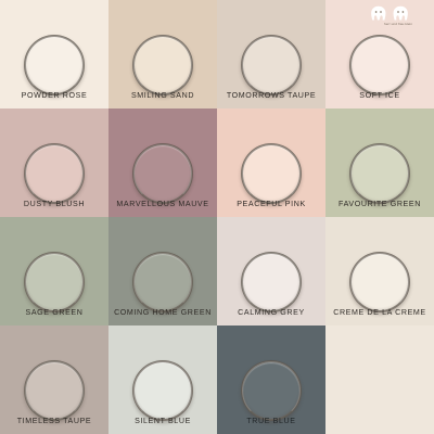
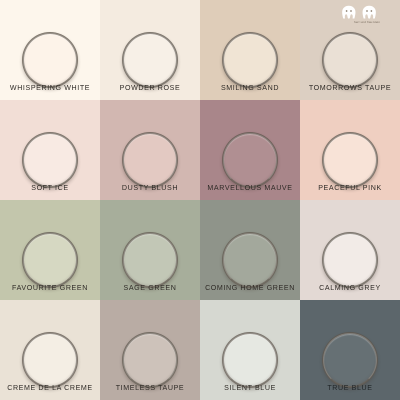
+ WHISPERING WHITE
  POWDER ROSE
  SMILING SAND
  TOMORROWS TAUPE
  SOFT ICE
  DUSTY BLUSH
  MARVELLOUS MAUVE
  PEACEFUL PINK
  FAVOURITE GREEN
  SAGE GREEN
  COMING HOME GREEN
  CALMING GREY
  CREME DE LA CREME
  TIMELESS TAUPE
  SILENT BLUE
  TRUE BLUE
